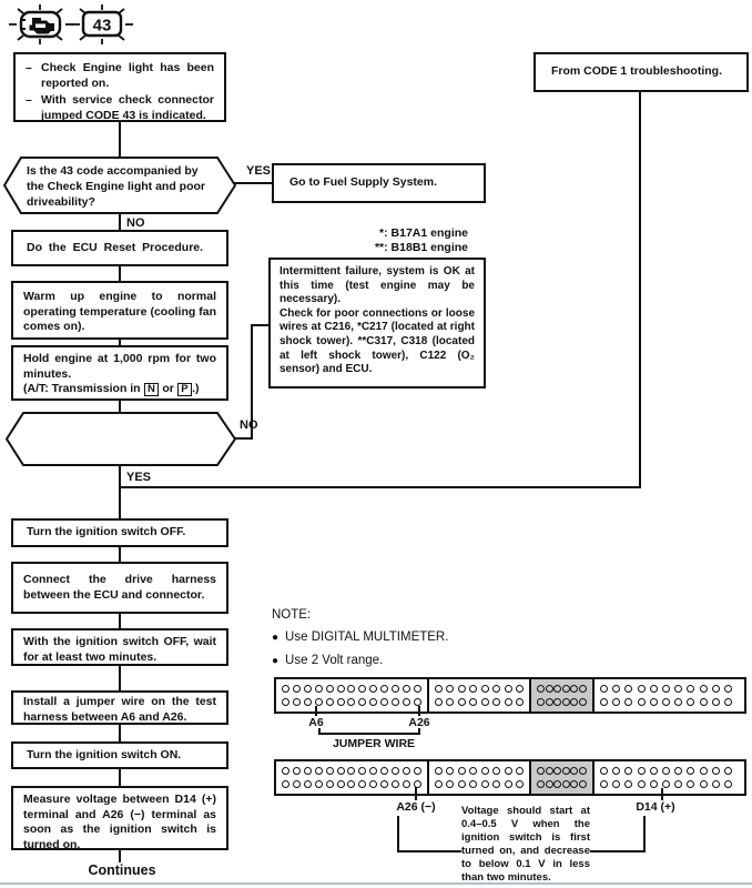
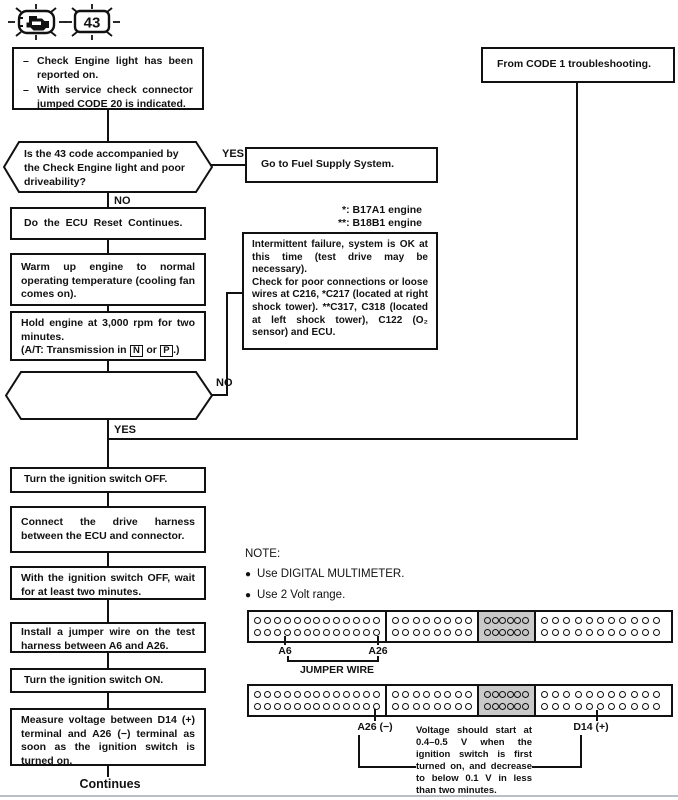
  43
  –
  Check Engine light has been reported on.
  –
- With service check connector jumped CODE 43 is indicated.
+ With service check connector jumped CODE 20 is indicated.
  Is the 43 code accompanied by the Check Engine light and poor driveability?
  YES
  NO
  Go to Fuel Supply System.
  From CODE 1 troubleshooting.
- Do the ECU Reset Procedure.
+ Do the ECU Reset Continues.
  Warm up engine to normal operating temperature (cooling fan comes on).
- Hold engine at 1,000 rpm for two minutes.
+ Hold engine at 3,000 rpm for two minutes.
  (A/T: Transmission in N or P .)
  NO
  YES
  *: B17A1 engine
  **: B18B1 engine
- Intermittent failure, system is OK at this time (test engine may be necessary).
+ Intermittent failure, system is OK at this time (test drive may be necessary).
  Check for poor connections or loose wires at C216, *C217 (located at right shock tower). **C317, C318 (located at left shock tower), C122 (O₂ sensor) and ECU.
  Turn the ignition switch OFF.
  Connect the drive harness between the ECU and connector.
  With the ignition switch OFF, wait for at least two minutes.
  Install a jumper wire on the test harness between A6 and A26.
  Turn the ignition switch ON.
  Measure voltage between D14 (+) terminal and A26 (−) terminal as soon as the ignition switch is turned on.
  Continues
  NOTE:
  ●
  Use DIGITAL MULTIMETER.
  ●
  Use 2 Volt range.
  A6
  A26
  JUMPER WIRE
  A26 (−)
  D14 (+)
  Voltage should start at 0.4–0.5 V when the ignition switch is first turned on, and decrease to below 0.1 V in less than two minutes.
